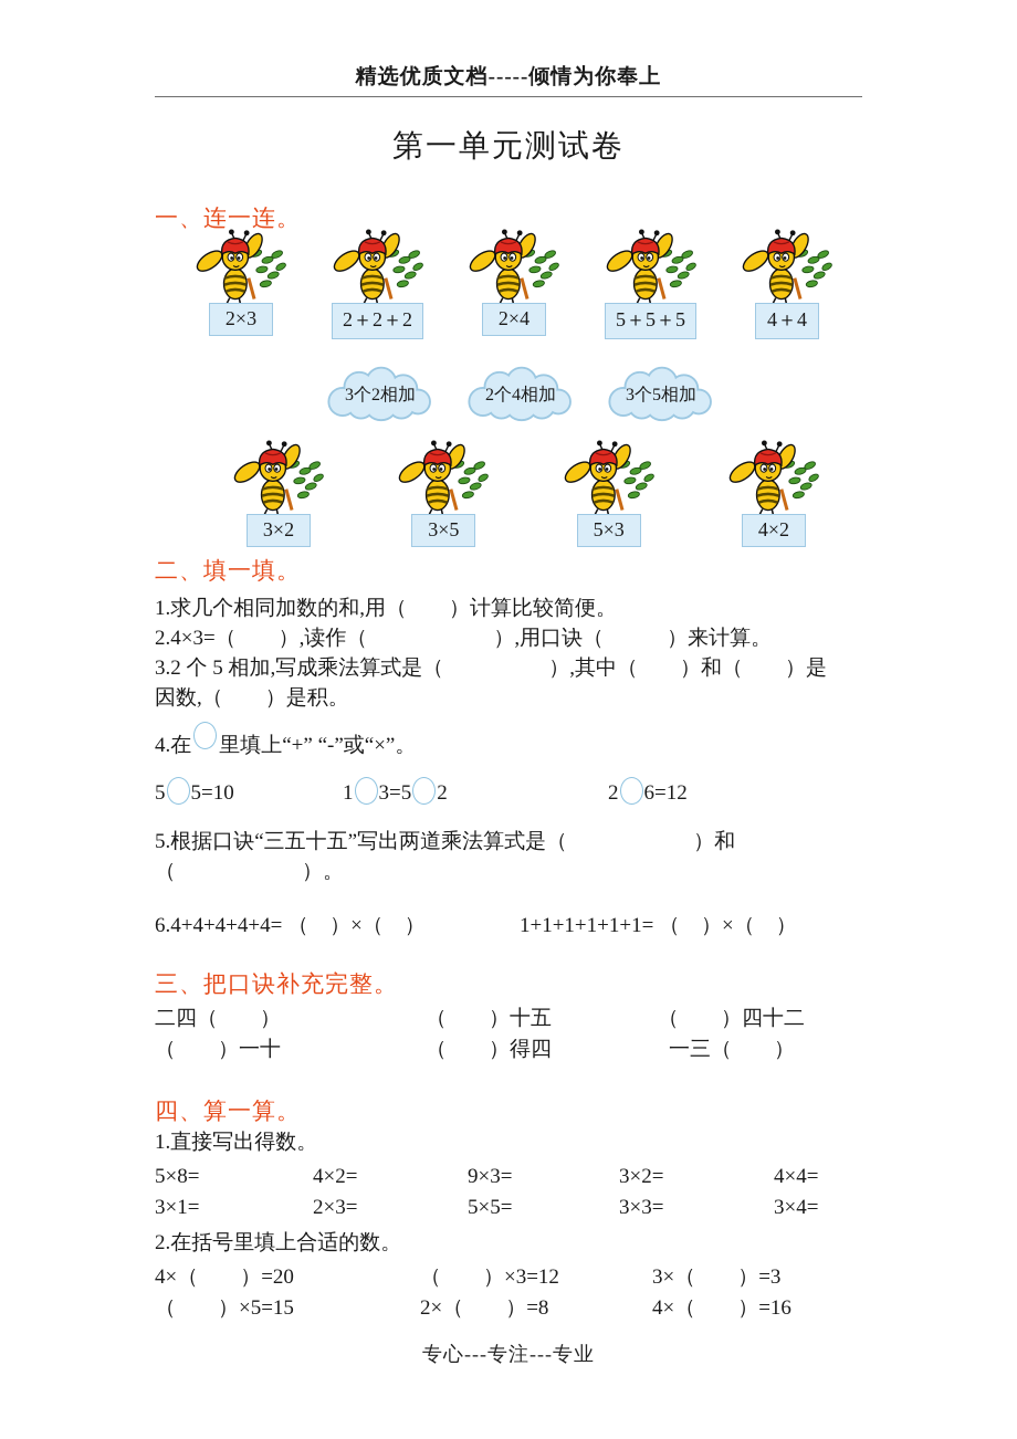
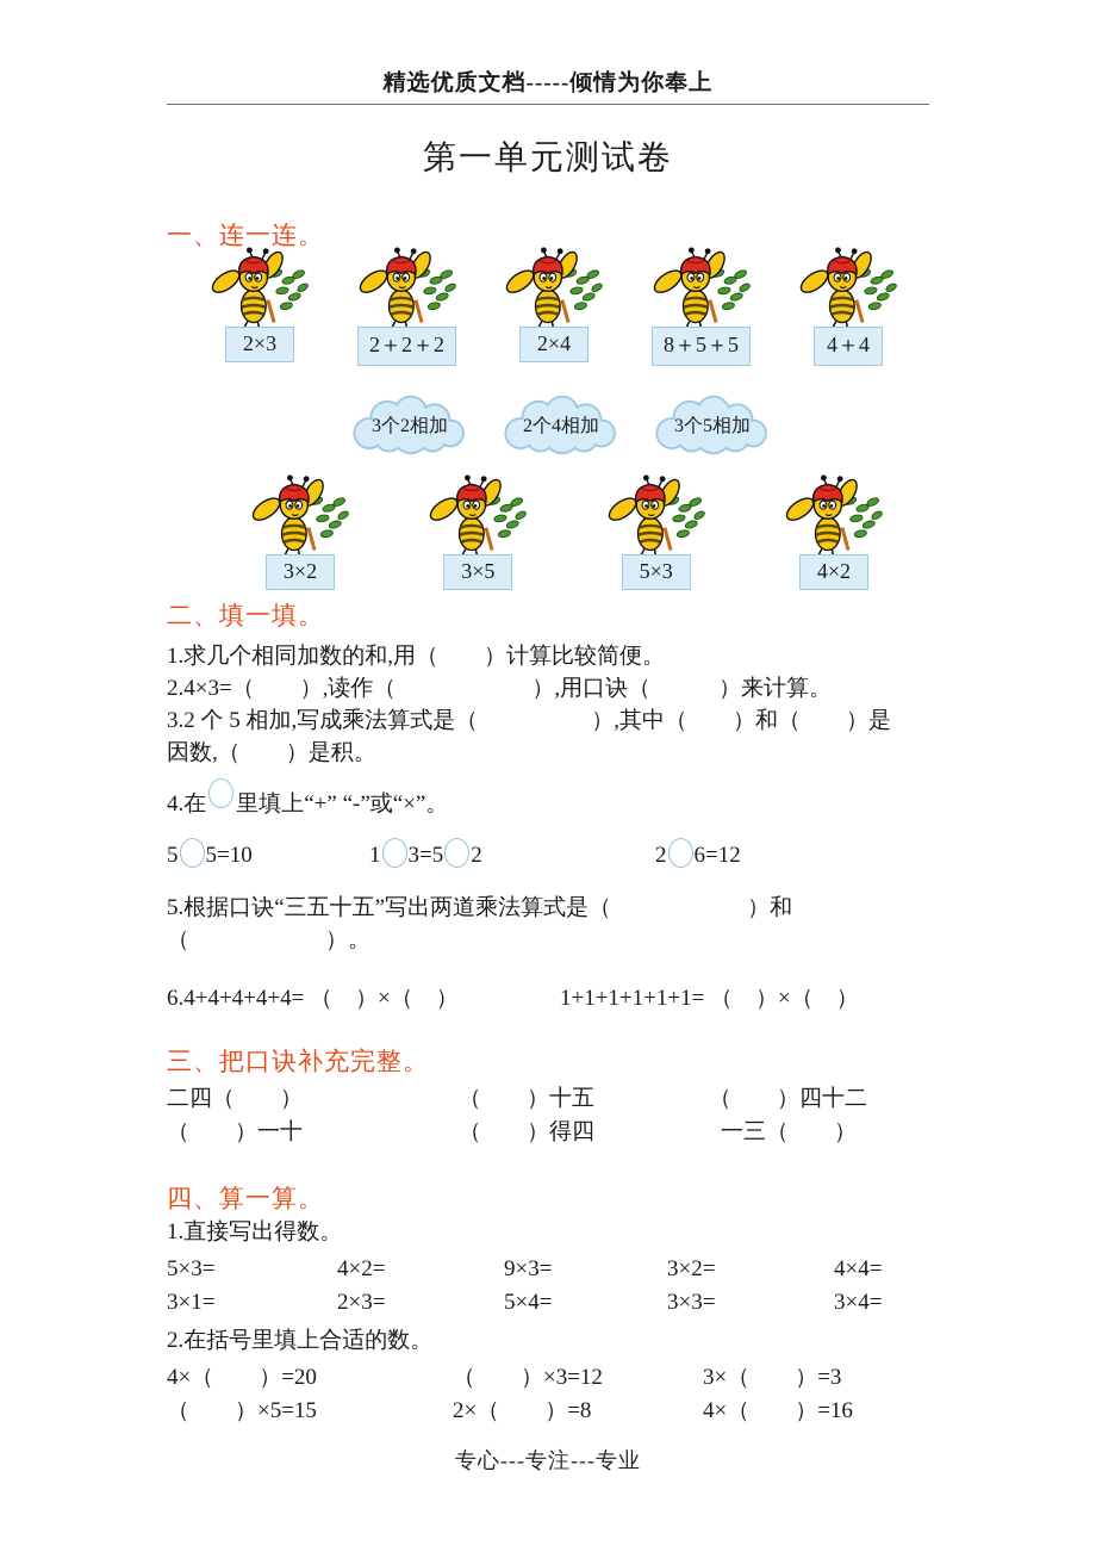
  精选优质文档-----倾情为你奉上
  第一单元测试卷
  一、连一连。
  2×3
  2＋2＋2
  2×4
- 5＋5＋5
+ 8＋5＋5
  4＋4
  3个2相加
  2个4相加
  3个5相加
  3×2
  3×5
  5×3
  4×2
  二、填一填。
  1.求几个相同加数的和,用（ ）计算比较简便。
  2.4×3=（ ）,读作（ ）,用口诀（ ）来计算。
  3.2 个 5 相加,写成乘法算式是（ ）,其中（ ）和（ ）是
  因数,（ ）是积。
  4.在 里填上“+” “-”或“×”。
  5 5=10
  1 3=5 2
  2 6=12
  5.根据口诀“三五十五”写出两道乘法算式是（ ）和
  （ ）。
  6.4+4+4+4+4= （ ）×（ ）
  1+1+1+1+1+1= （ ）×（ ）
  三、把口诀补充完整。
  二四（ ）
  （ ）十五
  （ ）四十二
  （ ）一十
  （ ）得四
  一三（ ）
  四、算一算。
  1.直接写出得数。
- 5×8=
+ 5×3=
  4×2=
  9×3=
  3×2=
  4×4=
  3×1=
  2×3=
- 5×5=
+ 5×4=
  3×3=
  3×4=
  2.在括号里填上合适的数。
  4×（ ）=20
  （ ）×3=12
  3×（ ）=3
  （ ）×5=15
  2×（ ）=8
  4×（ ）=16
  专心---专注---专业
